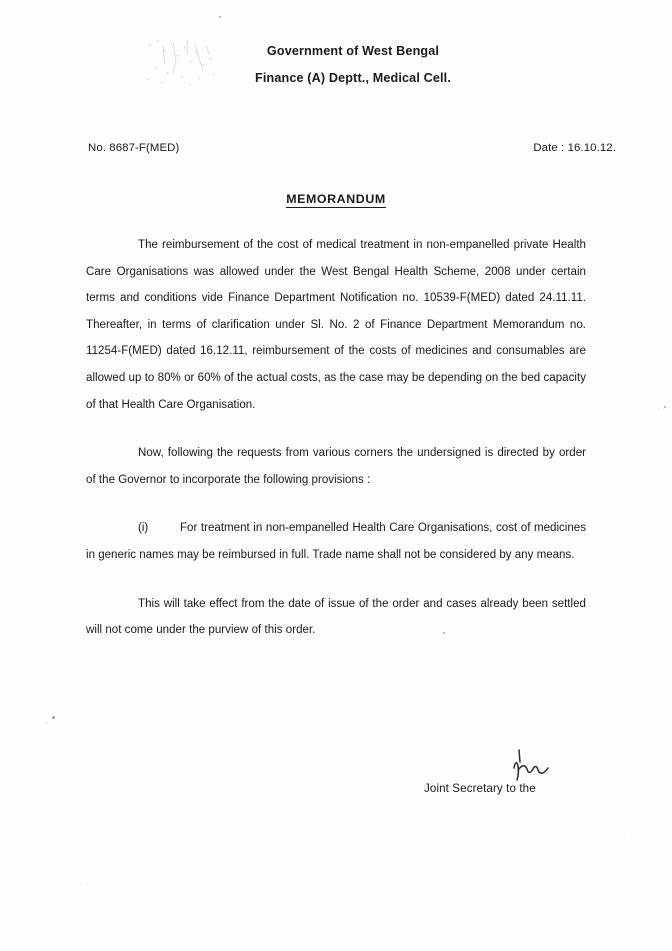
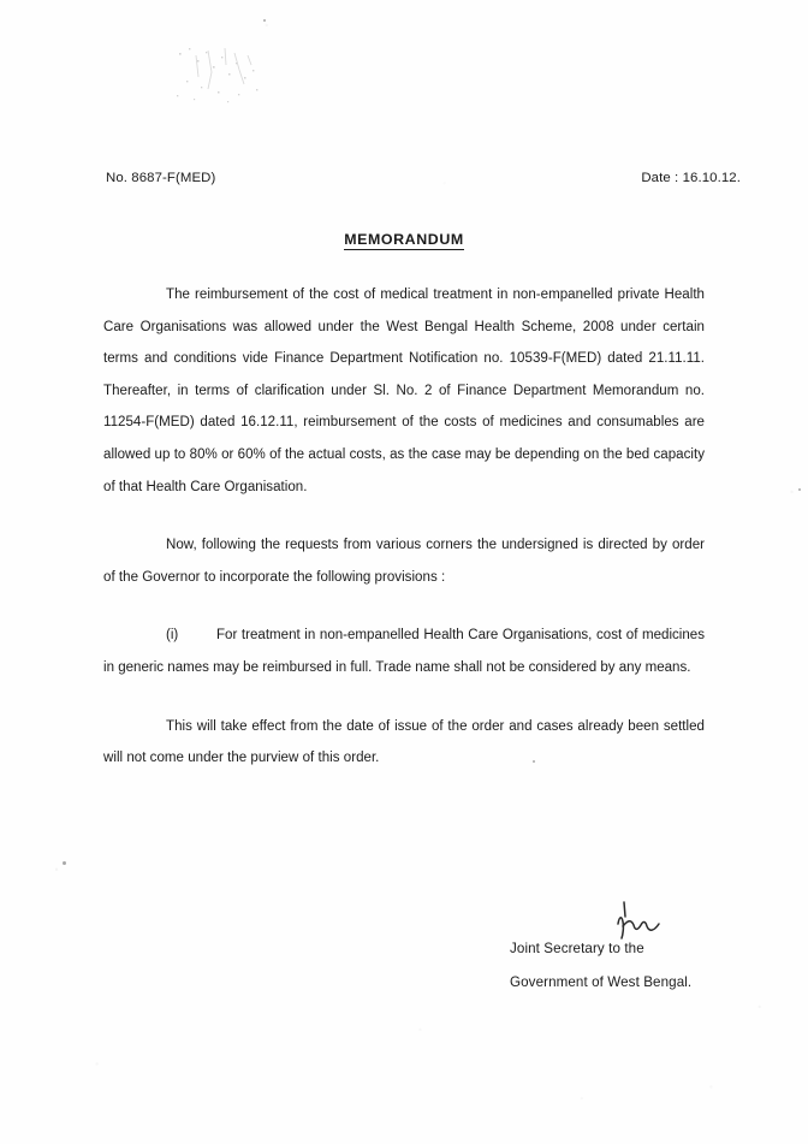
- Government of West Bengal
- Finance (A) Deptt., Medical Cell.
  No. 8687-F(MED)
  Date : 16.10.12.
  MEMORANDUM
- The reimbursement of the cost of medical treatment in non-empanelled private Health Care Organisations was allowed under the West Bengal Health Scheme, 2008 under certain terms and conditions vide Finance Department Notification no. 10539-F(MED) dated 24.11.11. Thereafter, in terms of clarification under Sl. No. 2 of Finance Department Memorandum no. 11254-F(MED) dated 16.12.11, reimbursement of the costs of medicines and consumables are allowed up to 80% or 60% of the actual costs, as the case may be depending on the bed capacity of that Health Care Organisation.
+ The reimbursement of the cost of medical treatment in non-empanelled private Health Care Organisations was allowed under the West Bengal Health Scheme, 2008 under certain terms and conditions vide Finance Department Notification no. 10539-F(MED) dated 21.11.11. Thereafter, in terms of clarification under Sl. No. 2 of Finance Department Memorandum no. 11254-F(MED) dated 16.12.11, reimbursement of the costs of medicines and consumables are allowed up to 80% or 60% of the actual costs, as the case may be depending on the bed capacity of that Health Care Organisation.
  Now, following the requests from various corners the undersigned is directed by order of the Governor to incorporate the following provisions :
  (i) For treatment in non-empanelled Health Care Organisations, cost of medicines in generic names may be reimbursed in full. Trade name shall not be considered by any means.
  This will take effect from the date of issue of the order and cases already been settled will not come under the purview of this order.
  Joint Secretary to the
+ Government of West Bengal.
